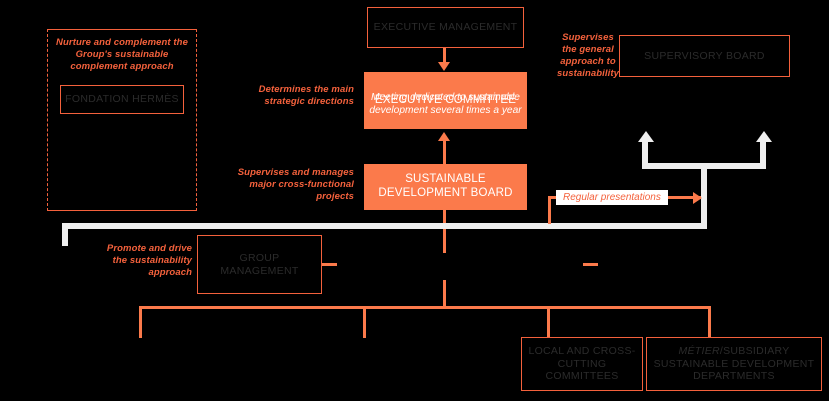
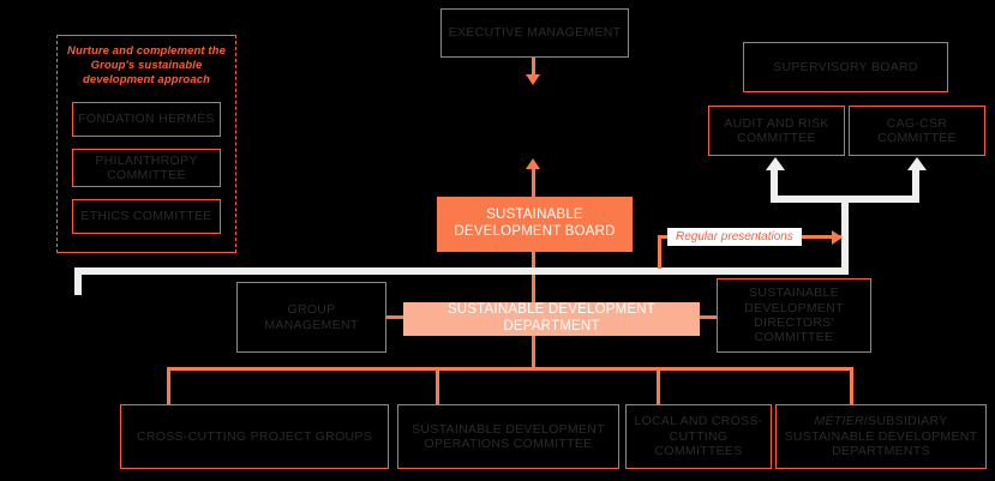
- Nurture and complement the Group's sustainable complement approach
+ Nurture and complement the Group's sustainable development approach
  FONDATION HERMÈS
+ PHILANTHROPY COMMITTEE
+ ETHICS COMMITTEE
  EXECUTIVE MANAGEMENT
- EXECUTIVE COMMITTEE
- Meeting dedicated to sustainable development several times a year
- Determines the main strategic directions
  SUSTAINABLE DEVELOPMENT BOARD
- Supervises and manages major cross-functional projects
- Supervises the general approach to sustainability
  SUPERVISORY BOARD
+ AUDIT AND RISK COMMITTEE
+ CAG-CSR COMMITTEE
  Regular presentations
- Promote and drive the sustainability approach
  GROUP MANAGEMENT
+ SUSTAINABLE DEVELOPMENT DEPARTMENT
+ SUSTAINABLE DEVELOPMENT DIRECTORS' COMMITTEE
+ CROSS-CUTTING PROJECT GROUPS
+ SUSTAINABLE DEVELOPMENT OPERATIONS COMMITTEE
  LOCAL AND CROSS-CUTTING COMMITTEES
  MÉTIER/SUBSIDIARY SUSTAINABLE DEVELOPMENT DEPARTMENTS
